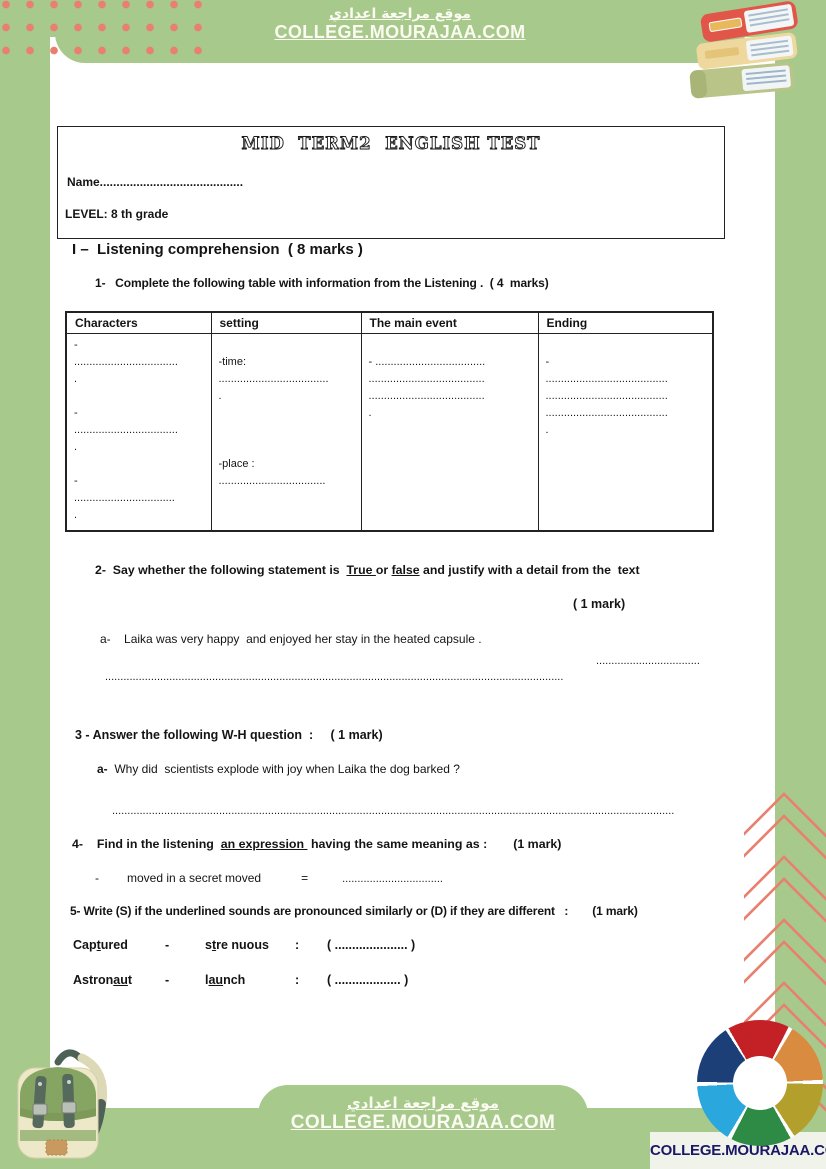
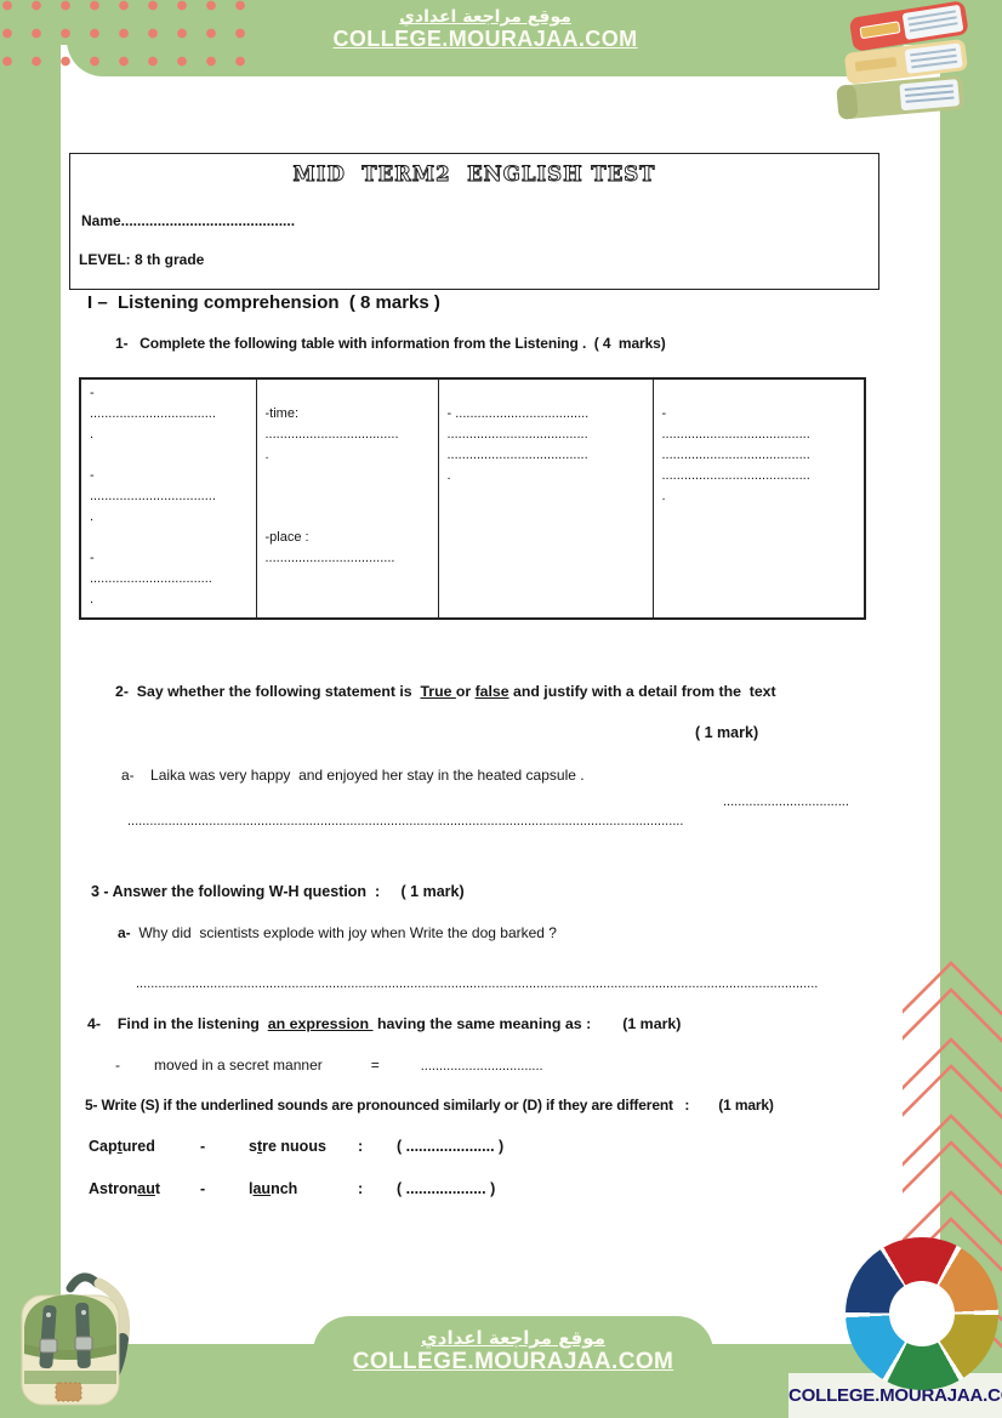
  موقع مراجعة اعدادي
  COLLEGE.MOURAJAA.COM
  MID TERM2 ENGLISH TEST
  Name...........................................
  LEVEL: 8 th grade
  I – Listening comprehension ( 8 marks )
  1- Complete the following table with information from the Listening . ( 4 marks)
- Characters	setting	The main event	Ending
  - .................................. . - .................................. . - ................................. .	-time: .................................... . -place : ...................................	- .................................... ...................................... ...................................... .	- ........................................ ........................................ ........................................ .
  2- Say whether the following statement is True or false and justify with a detail from the text
  ( 1 mark)
  a- Laika was very happy and enjoyed her stay in the heated capsule .
  ..................................
  ......................................................................................................................................................
  3 - Answer the following W-H question : ( 1 mark)
- a- Why did scientists explode with joy when Laika the dog barked ?
+ a- Why did scientists explode with joy when Write the dog barked ?
  ........................................................................................................................................................................................
  4- Find in the listening an expression having the same meaning as : (1 mark)
- - moved in a secret moved = .................................
+ - moved in a secret manner = .................................
  5- Write (S) if the underlined sounds are pronounced similarly or (D) if they are different : (1 mark)
  Captured - stre nuous : ( ..................... )
  Astronaut - launch : ( ................... )
  موقع مراجعة اعدادي
  COLLEGE.MOURAJAA.COM
  COLLEGE.MOURAJAA.C
